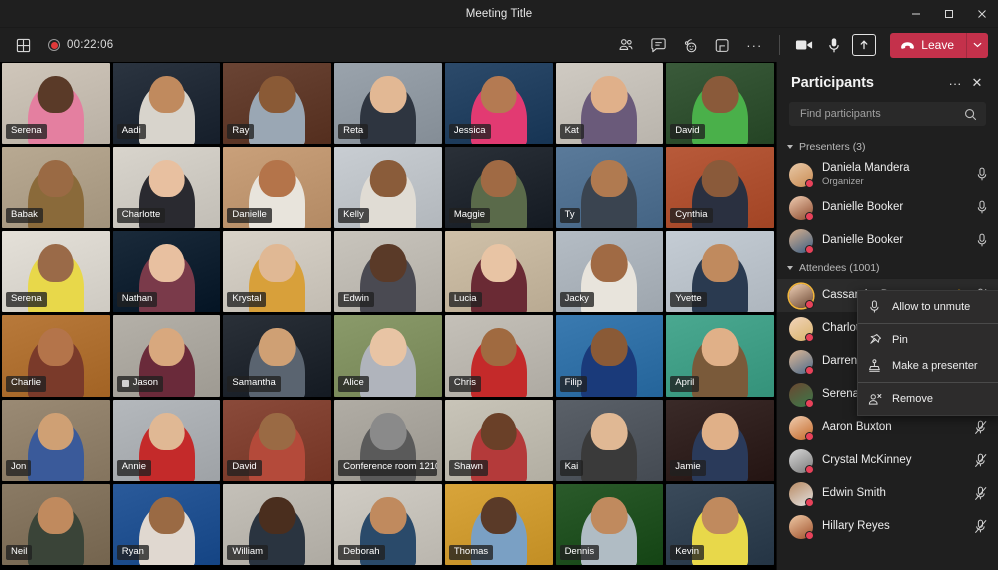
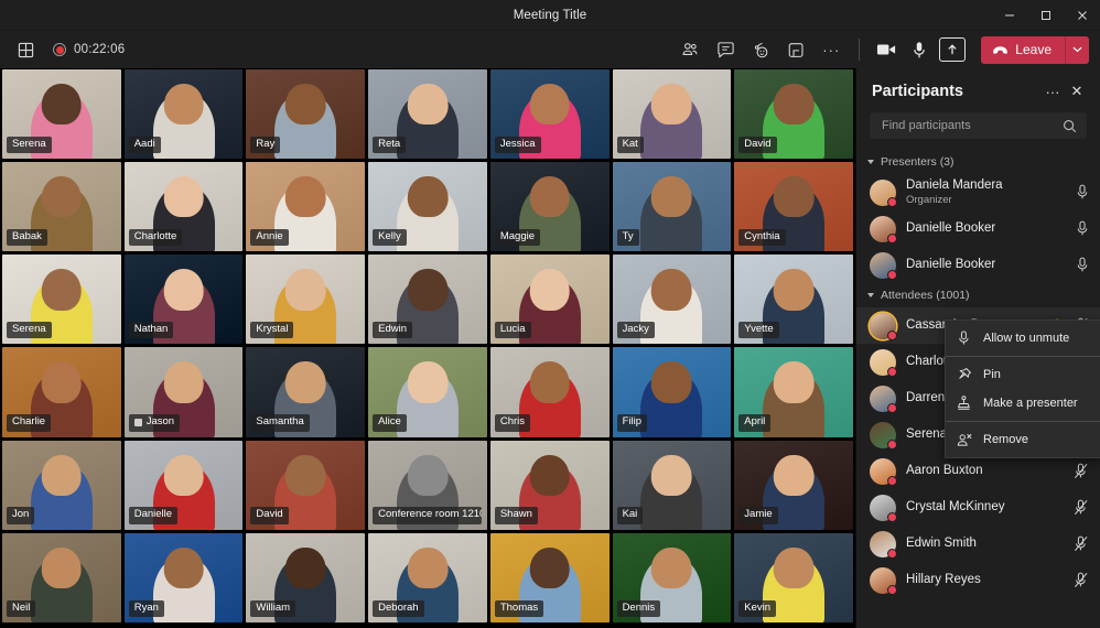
  Meeting Title
  00:22:06
  ···
  Leave
  Serena
  Aadi
  Ray
  Reta
  Jessica
  Kat
  David
  Babak
  Charlotte
- Danielle
+ Annie
  Kelly
  Maggie
  Ty
  Cynthia
  Serena
  Nathan
  Krystal
  Edwin
  Lucia
  Jacky
  Yvette
  Charlie
  Jason
  Samantha
  Alice
  Chris
  Filip
  April
  Jon
- Annie
+ Danielle
  David
  Conference room 121
  Shawn
  Kai
  Jamie
  Neil
  Ryan
  William
  Deborah
  Thomas
  Dennis
  Kevin
  Participants
  ···
  ✕
  Find participants
  Presenters (3)
  Daniela Mandera
  Organizer
  Danielle Booker
  Danielle Booker
  Attendees (1001)
  Darren
  Aaron Buxton
  Crystal McKinney
  Edwin Smith
  Hillary Reyes
  Allow to unmute
  Pin
  Make a presenter
  Remove
